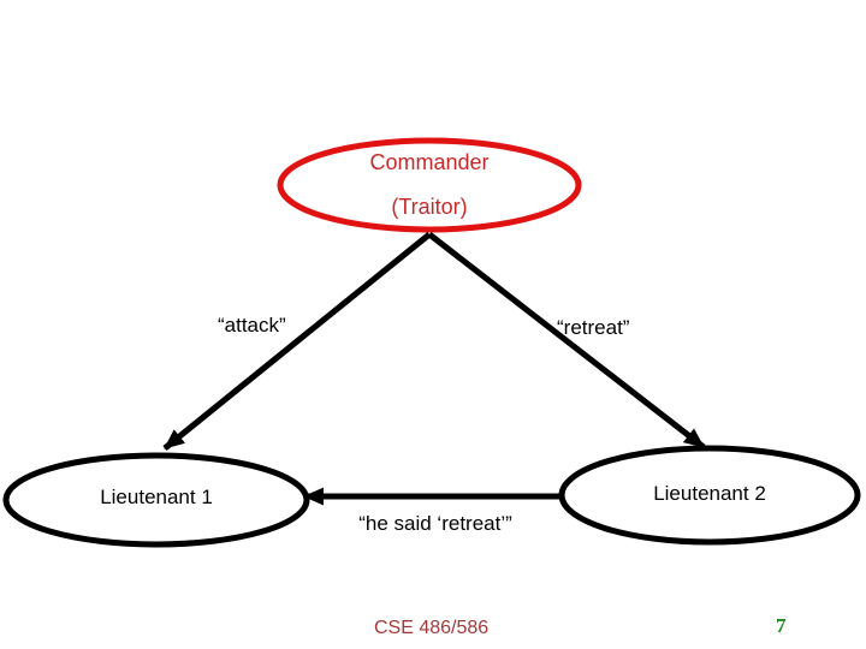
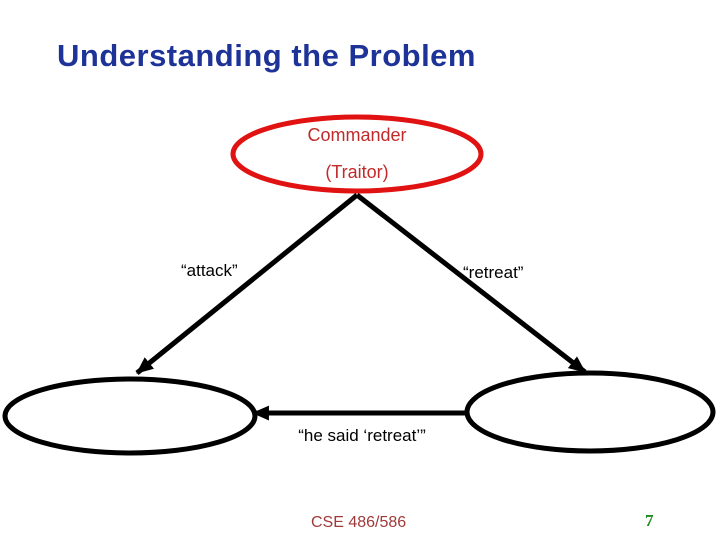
+ Understanding the Problem
  Commander
  (Traitor)
  “attack”
  “retreat”
- Lieutenant 1
- Lieutenant 2
  “he said ‘retreat’”
  CSE 486/586
  7
